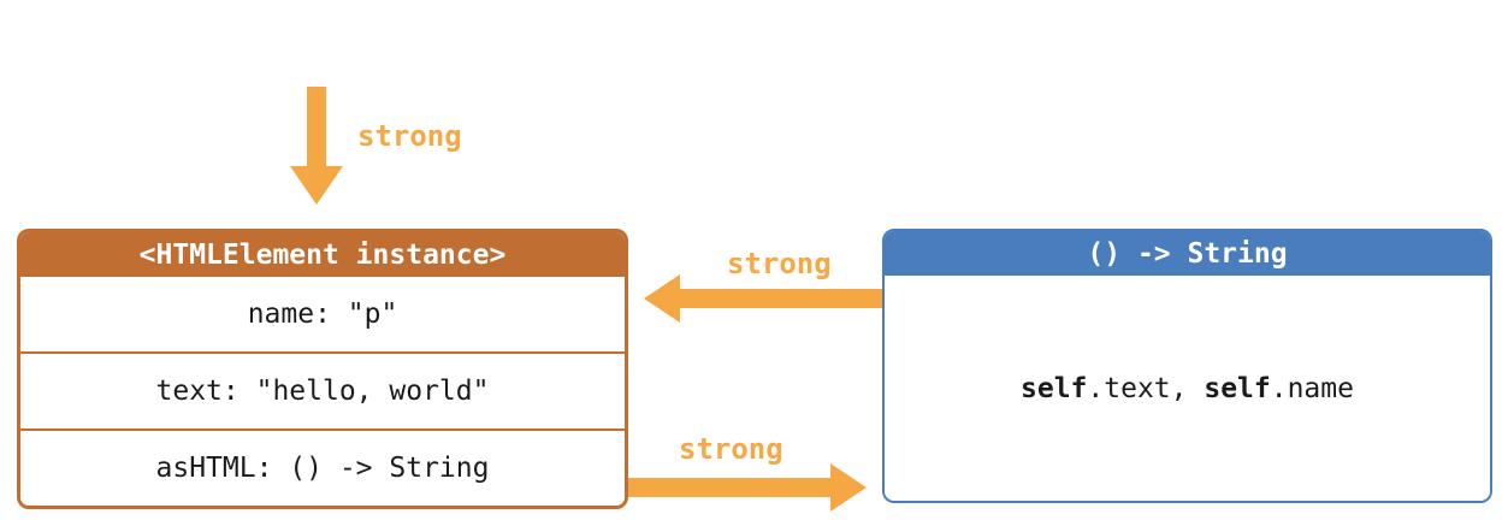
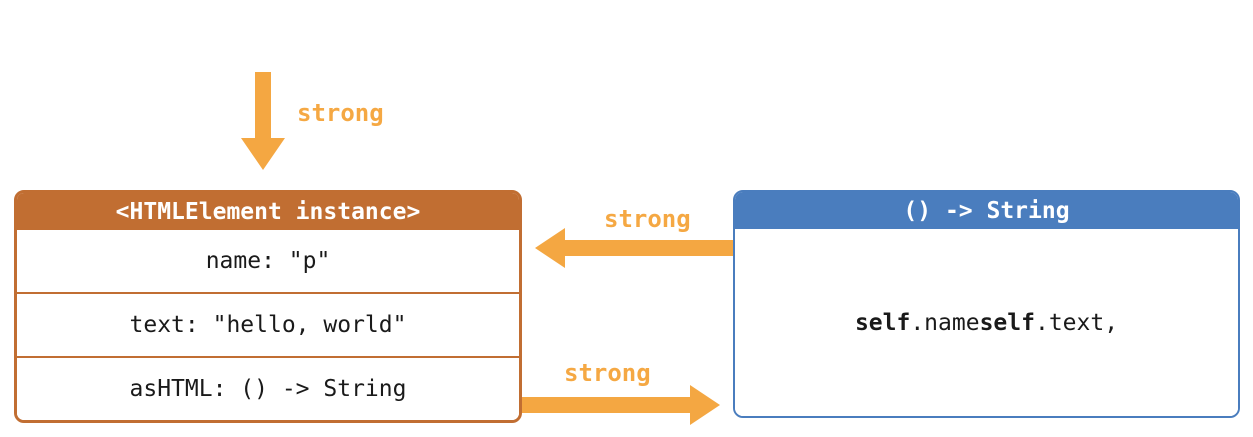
  strong
  <HTMLElement instance>
  name: "p"
  text: "hello, world"
  asHTML: () -> String
  () -> String
  self
- .text,
+ .name
  self
- .name
+ .text,
  strong
  strong
